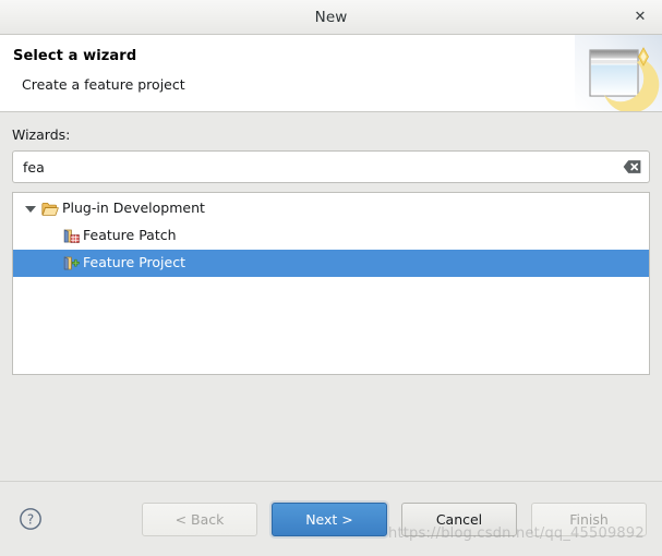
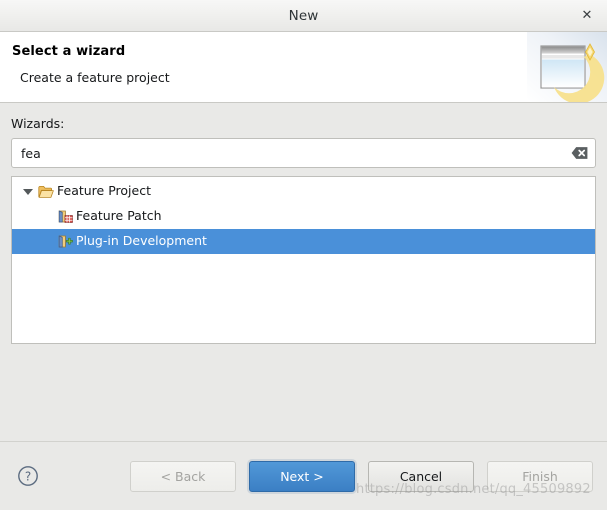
  New
  ✕
  Select a wizard
  Create a feature project
  Wizards:
  fea
- Plug-in Development
+ Feature Project
  Feature Patch
- Feature Project
+ Plug-in Development
  ?
  < Back
  Next >
  Cancel
  Finish
  https://blog.csdn.net/qq_45509892
